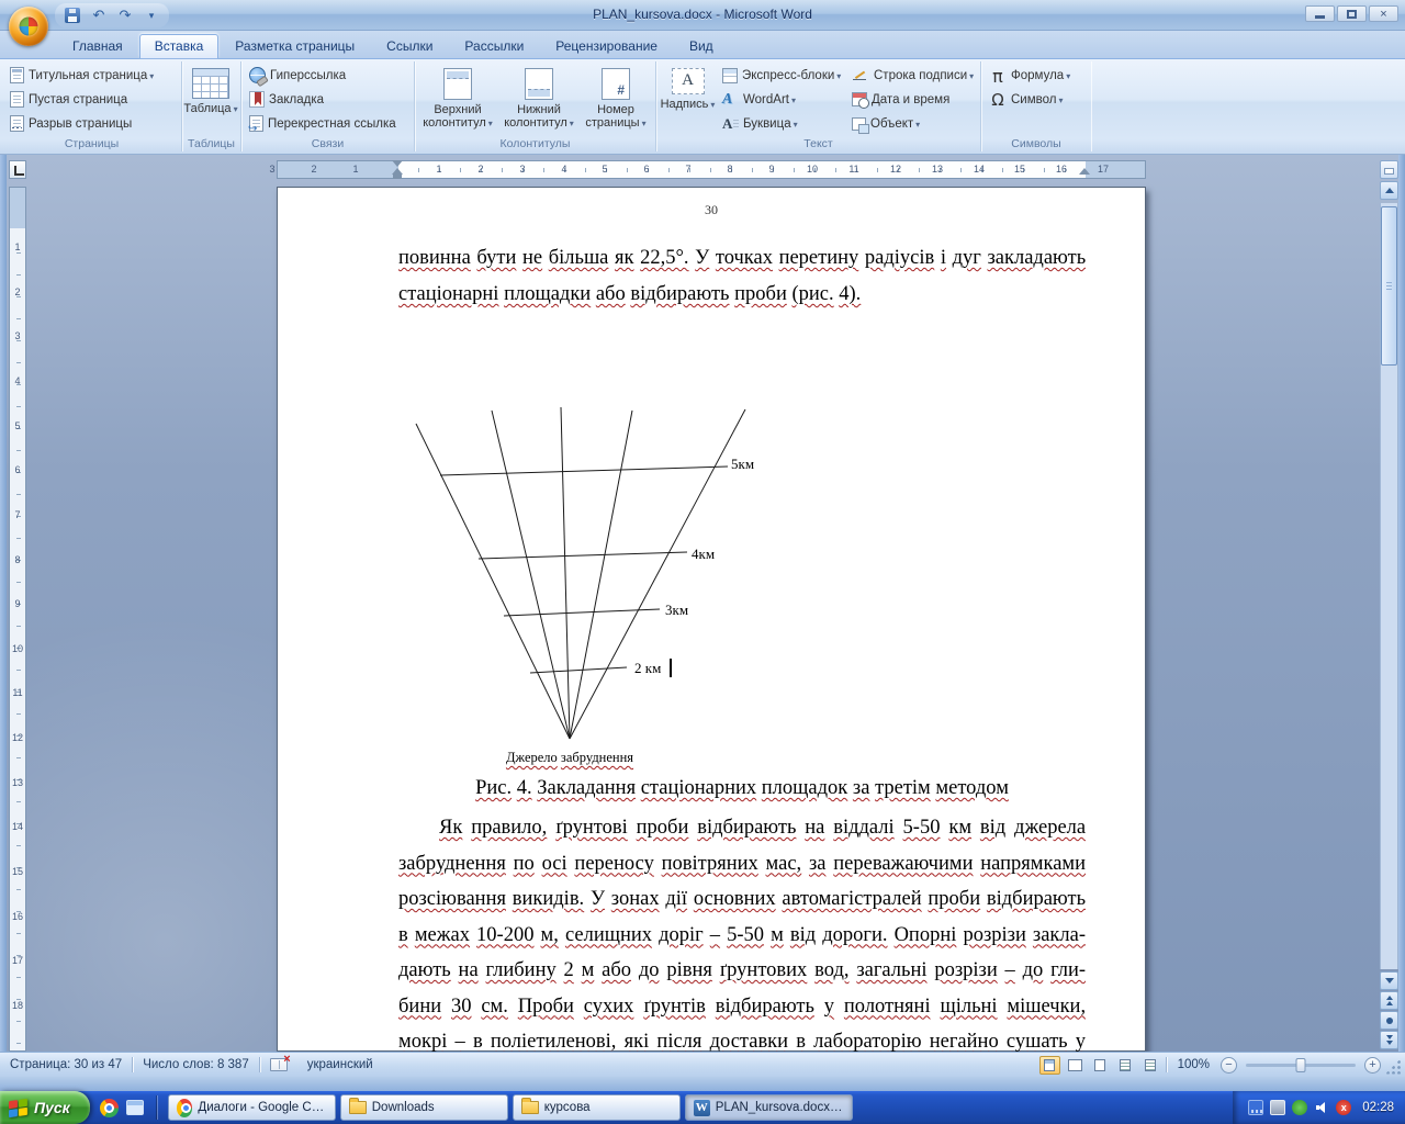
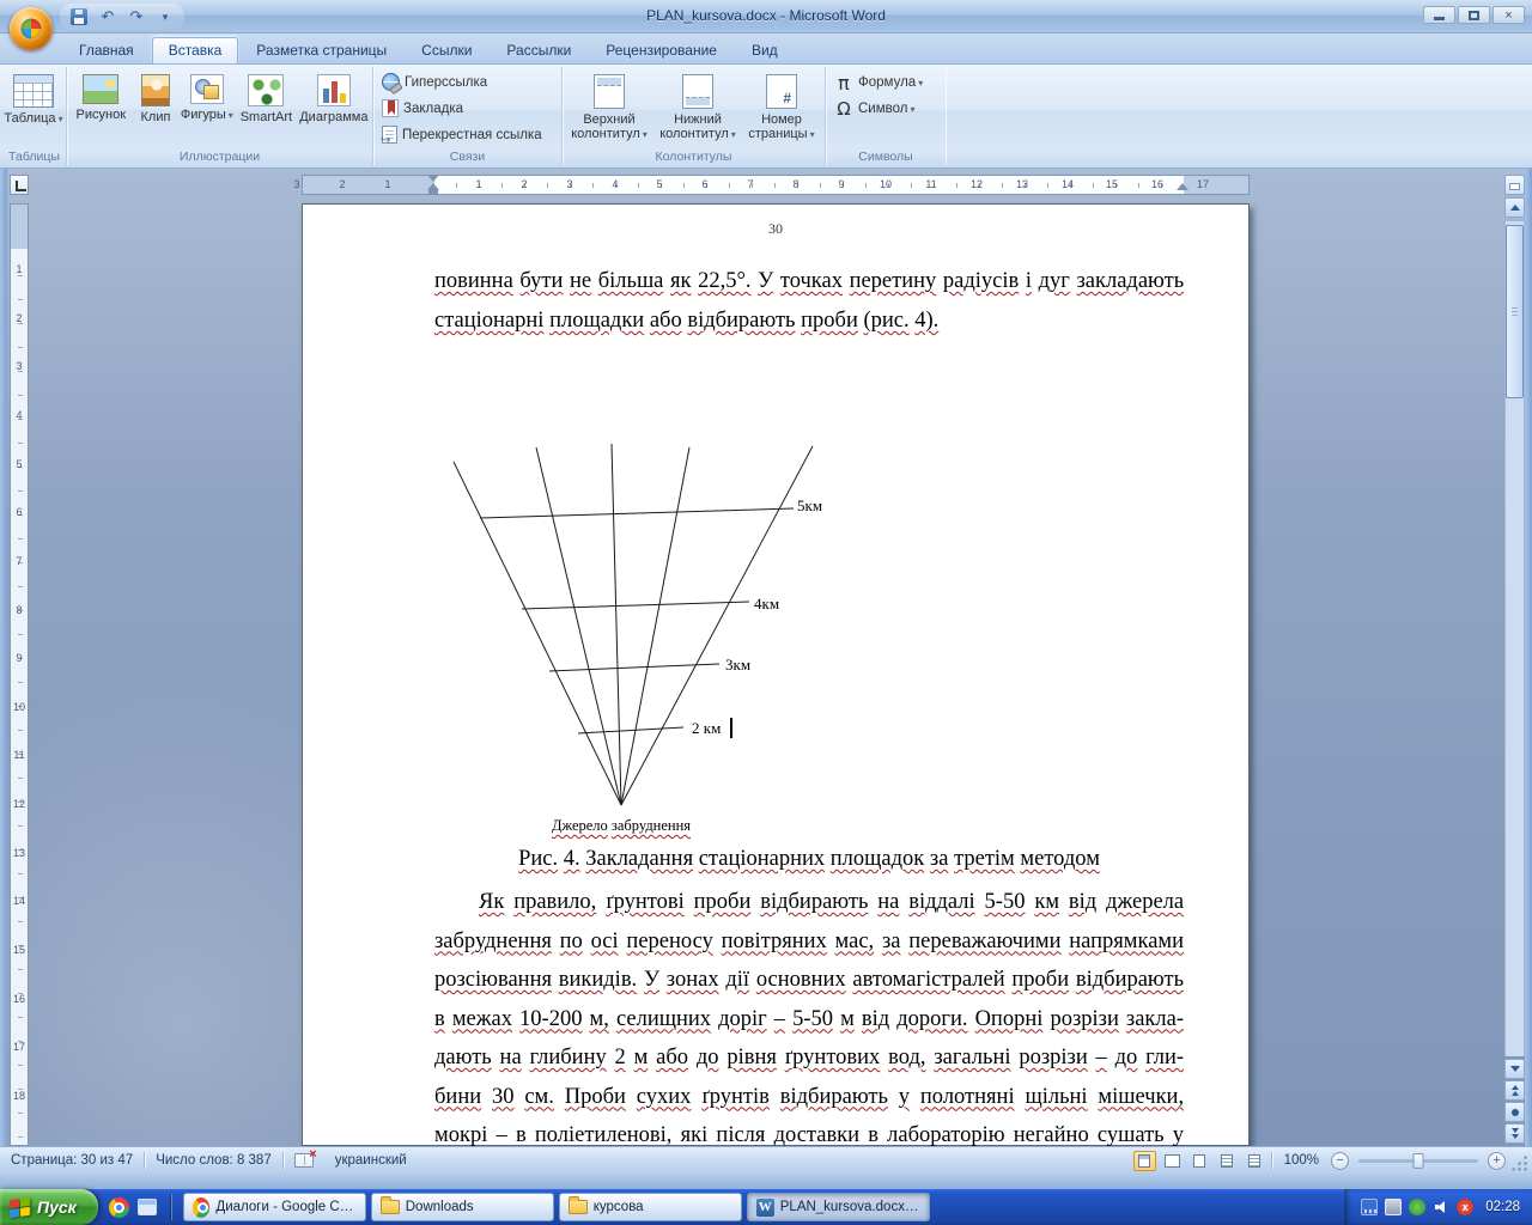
  ↶
  ↷
  ▾
  PLAN_kursova.docx - Microsoft Word
  ×
  Главная
  Вставка
  Разметка страницы
  Ссылки
  Рассылки
  Рецензирование
  Вид
- Титульная страница
- Пустая страница
- Разрыв страницы
- Страницы
  Таблица
  Таблицы
+ Рисунок
+ Клип
+ Фигуры
+ SmartArt
+ Диаграмма
+ Иллюстрации
  Гиперссылка
  Закладка
  Перекрестная ссылка
  Связи
  Верхний колонтитул
  Нижний колонтитул
  Номер страницы
  Колонтитулы
- Надпись
- Экспресс-блоки
- WordArt
- Буквица
- Строка подписи
- Дата и время
- Объект
- Текст
  Формула
  Символ
  Символы
  3
  2
  1
  1
  2
  3
  4
  5
  6
  7
  8
  9
  10
  11
  12
  13
  14
  15
  16
  17
  1
  2
  3
  4
  5
  6
  7
  8
  9
  10
  11
  12
  13
  14
  15
  16
  17
  18
  30
  повинна бути не більша як 22,5°. У точках перетину радіусів і дуг закладають
  стаціонарні площадки або відбирають проби (рис. 4).
  5км
  4км
  3км
  2 км
  Джерело забруднення
  Рис. 4. Закладання стаціонарних площадок за третім методом
  Як правило, ґрунтові проби відбирають на віддалі 5-50 км від джерела
  забруднення по осі переносу повітряних мас, за переважаючими напрямками
  розсіювання викидів. У зонах дії основних автомагістралей проби відбирають
  в межах 10-200 м, селищних доріг – 5-50 м від дороги. Опорні розрізи закла-
  дають на глибину 2 м або до рівня ґрунтових вод, загальні розрізи – до гли-
  бини 30 см. Проби сухих ґрунтів відбирають у полотняні щільні мішечки,
  мокрі – в поліетиленові, які після доставки в лабораторію негайно сушать у
  Страница: 30 из 47
  Число слов: 8 387
  украинский
  100%
  −
  +
  Пуск
  Диалоги - Google Chro
  Downloads
  курсова
  PLAN_kursova.docx - .
  x
  02:28
